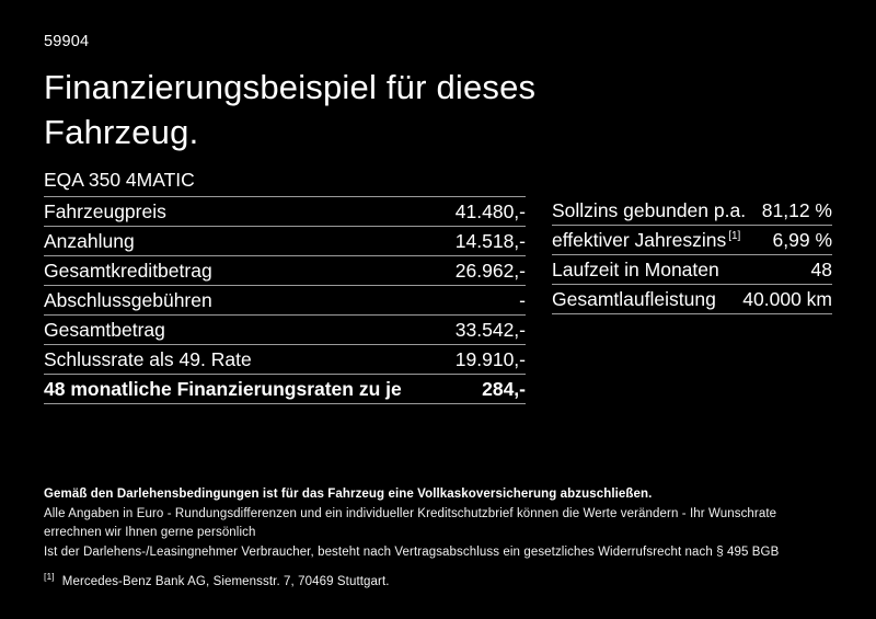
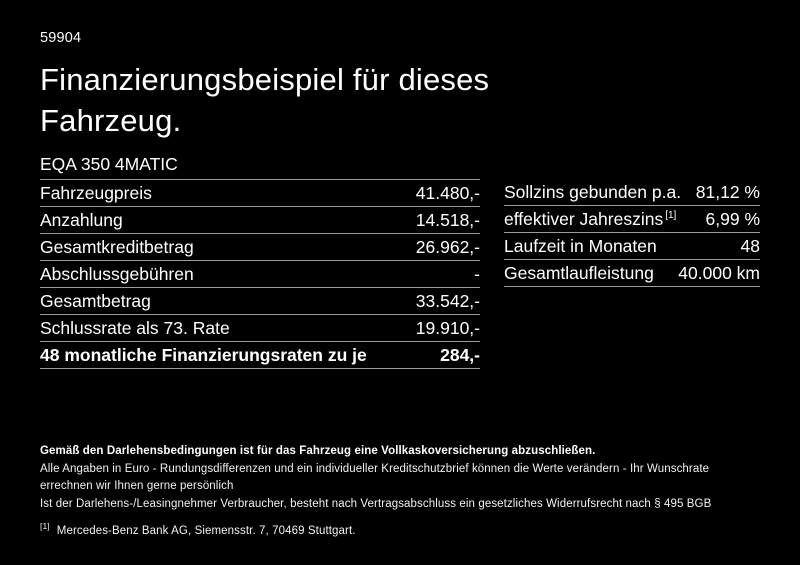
  59904
  Finanzierungsbeispiel für dieses
  Fahrzeug.
  EQA 350 4MATIC
  Fahrzeugpreis
  41.480,-
  Anzahlung
  14.518,-
  Gesamtkreditbetrag
  26.962,-
  Abschlussgebühren
  -
  Gesamtbetrag
  33.542,-
- Schlussrate als 49. Rate
+ Schlussrate als 73. Rate
  19.910,-
  48 monatliche Finanzierungsraten zu je
  284,-
  Sollzins gebunden p.a.
  81,12 %
  effektiver Jahreszins [1]
  6,99 %
  Laufzeit in Monaten
  48
  Gesamtlaufleistung
  40.000 km
  Gemäß den Darlehensbedingungen ist für das Fahrzeug eine Vollkaskoversicherung abzuschließen.
  Alle Angaben in Euro - Rundungsdifferenzen und ein individueller Kreditschutzbrief können die Werte verändern - Ihr Wunschrate errechnen wir Ihnen gerne persönlich
  Ist der Darlehens-/Leasingnehmer Verbraucher, besteht nach Vertragsabschluss ein gesetzliches Widerrufsrecht nach § 495 BGB
  [1] Mercedes-Benz Bank AG, Siemensstr. 7, 70469 Stuttgart.
